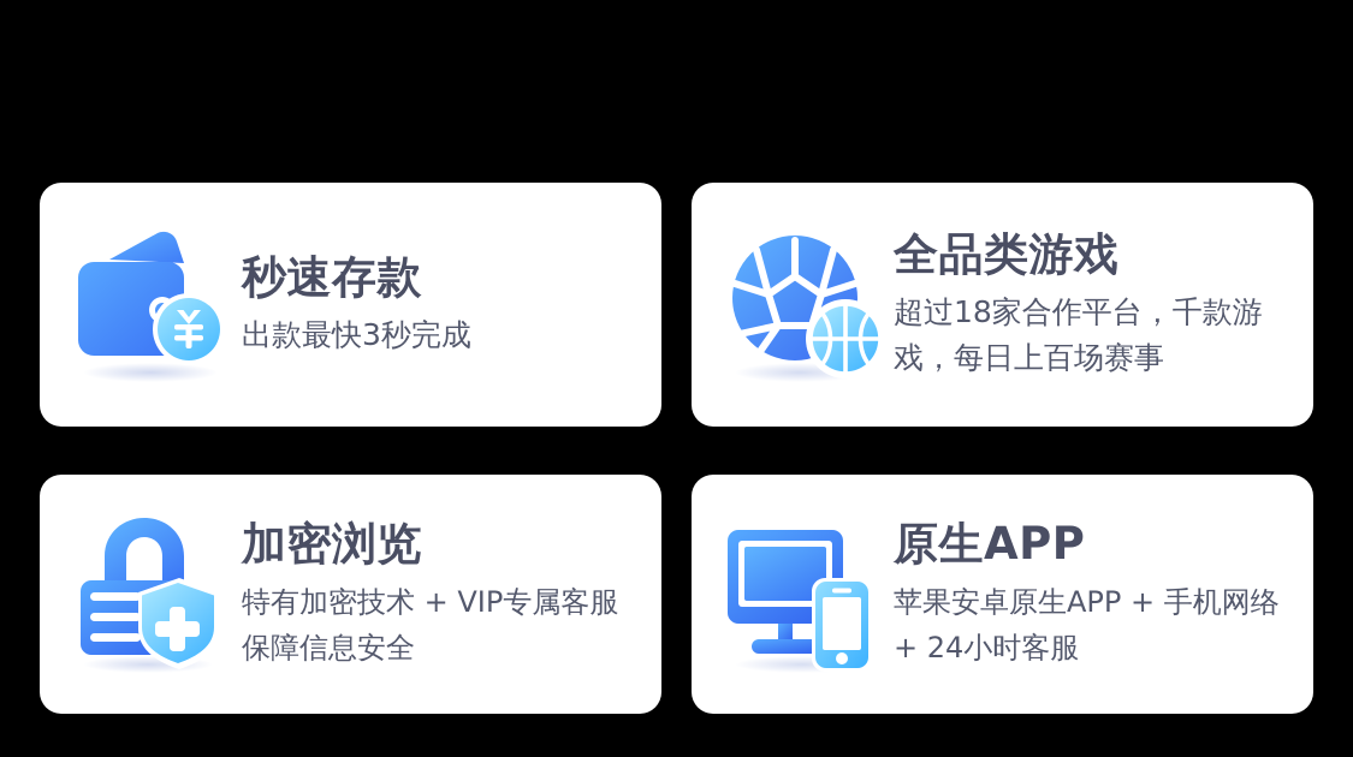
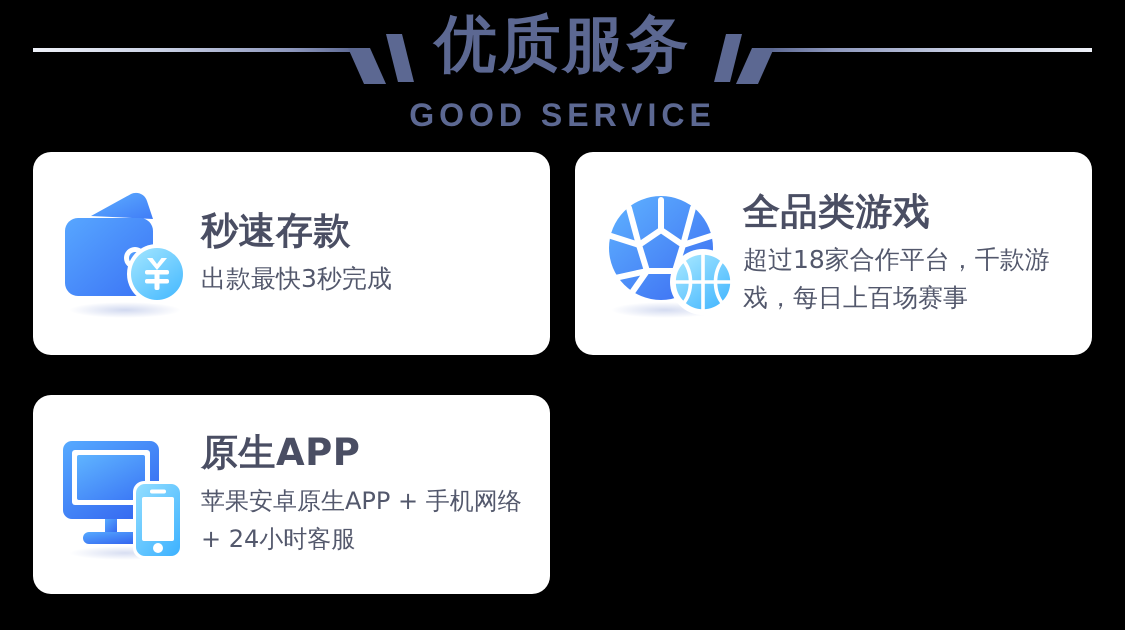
+ 优质服务
+ GOOD SERVICE
  秒速存款
  出款最快3秒完成
  全品类游戏
  超过18家合作平台，千款游戏，每日上百场赛事
- 加密浏览
- 特有加密技术 + VIP专属客服保障信息安全
  原生APP
  苹果安卓原生APP + 手机网络 + 24小时客服
